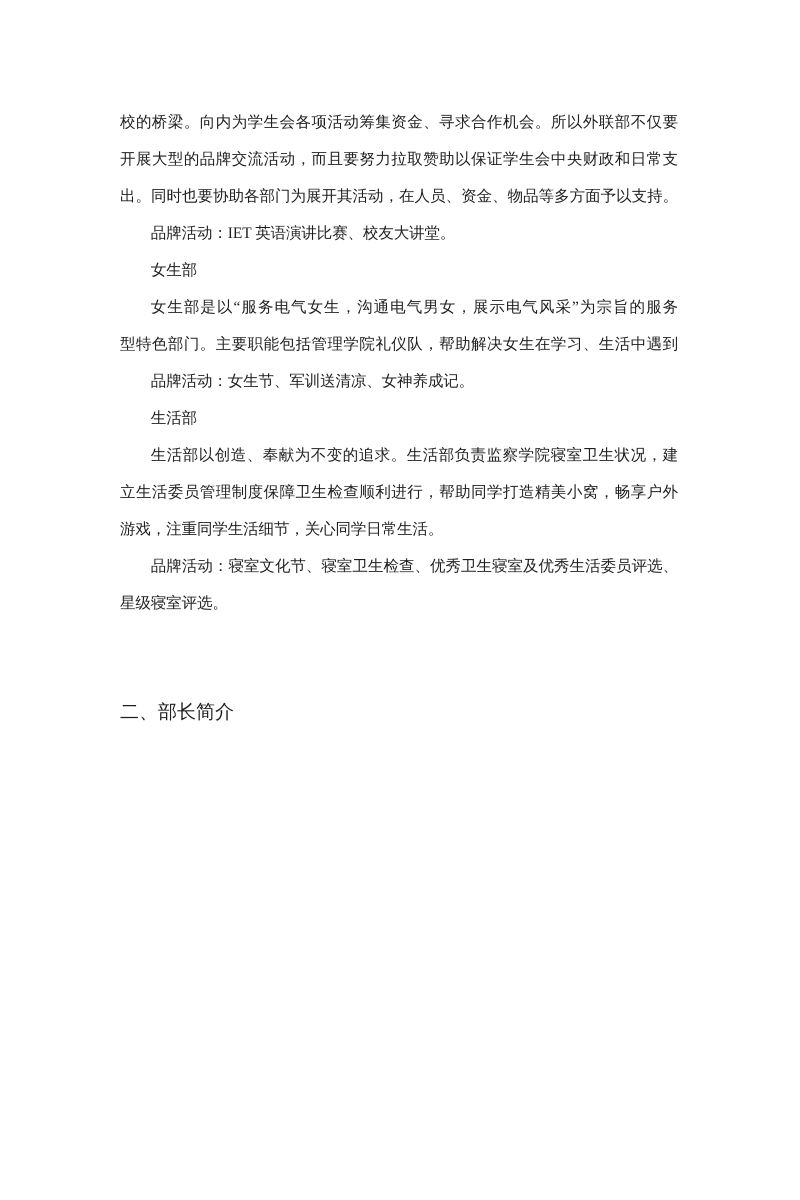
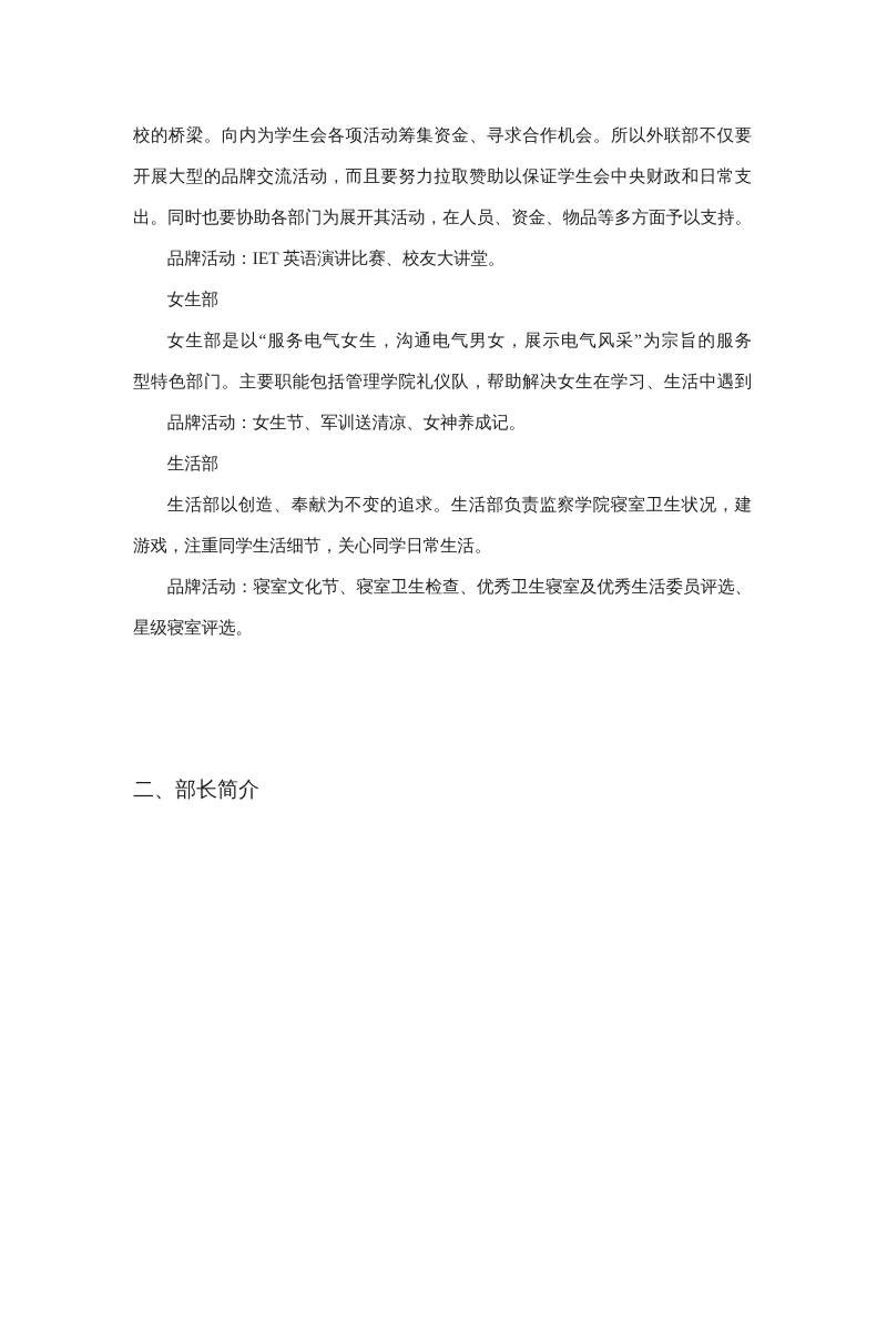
  校的桥梁。向内为学生会各项活动筹集资金、寻求合作机会。所以外联部不仅要
  开展大型的品牌交流活动，而且要努力拉取赞助以保证学生会中央财政和日常支
  出。同时也要协助各部门为展开其活动，在人员、资金、物品等多方面予以支持。
  品牌活动：IET 英语演讲比赛、校友大讲堂。
  女生部
  女生部是以“服务电气女生，沟通电气男女，展示电气风采”为宗旨的服务
  型特色部门。主要职能包括管理学院礼仪队，帮助解决女生在学习、生活中遇到
  品牌活动：女生节、军训送清凉、女神养成记。
  生活部
  生活部以创造、奉献为不变的追求。生活部负责监察学院寝室卫生状况，建
- 立生活委员管理制度保障卫生检查顺利进行，帮助同学打造精美小窝，畅享户外
  游戏，注重同学生活细节，关心同学日常生活。
  品牌活动：寝室文化节、寝室卫生检查、优秀卫生寝室及优秀生活委员评选、
  星级寝室评选。
  二、部长简介
